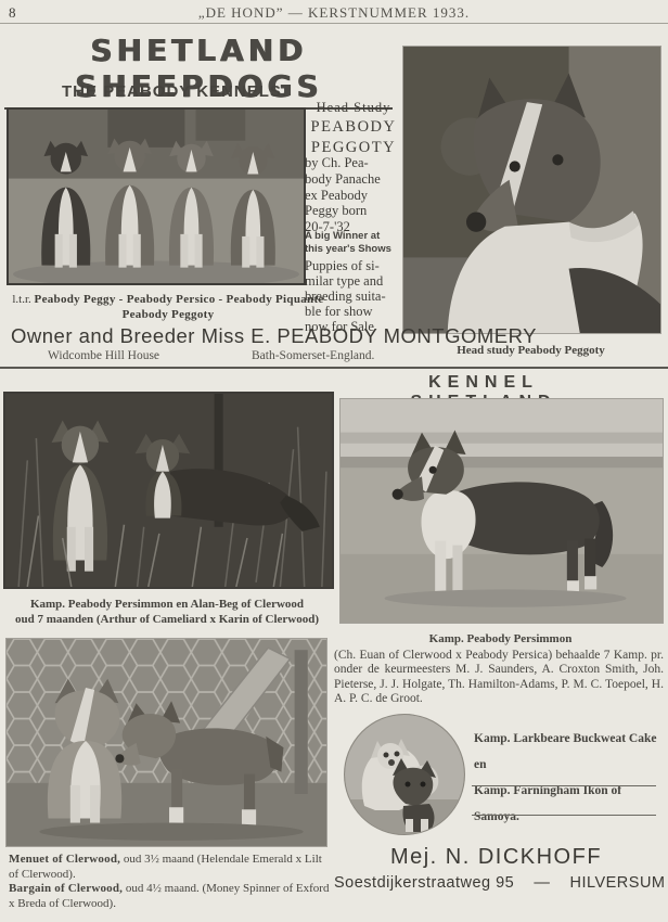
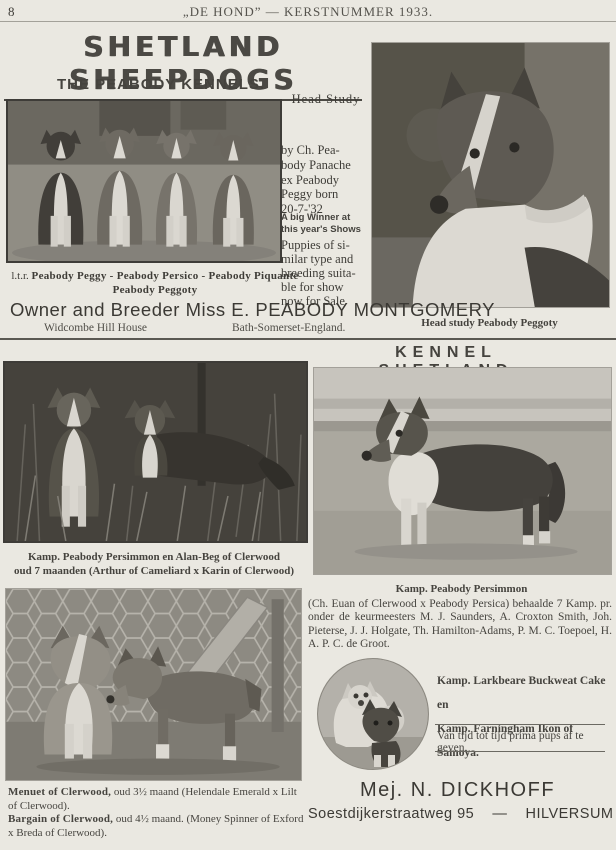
  8
  „DE HOND” — KERSTNUMMER 1933.
  SHETLAND SHEEPDOGS
  THE PEABODY KENNELS.
  Head Study
- PEABODY
- PEGGOTY
  by Ch. Pea-
  body Panache
  ex Peabody
  Peggy born
  20-7-'32
  A big Winner at
  this year's Shows
  Puppies of si-
  milar type and
  breeding suita-
  ble for show
  now for Sale
  l.t.r. Peabody Peggy - Peabody Persico - Peabody Piquante
  Peabody Peggoty
  Owner and Breeder Miss E. PEABODY MONTGOMERY
  Widcombe Hill House
  Bath-Somerset-England.
  Head study Peabody Peggoty
  Kamp. Peabody Persimmon en Alan-Beg of Clerwood
  oud 7 maanden (Arthur of Cameliard x Karin of Clerwood)
  Kamp. Peabody Persimmon
  (Ch. Euan of Clerwood x Peabody Persica) behaalde 7 Kamp. pr. onder de keurmeesters M. J. Saunders, A. Croxton Smith, Joh. Pieterse, J. J. Holgate, Th. Hamilton-Adams, P. M. C. Toepoel, H. A. P. C. de Groot.
  Kamp. Larkbeare Buckweat Cake en
  Kamp. Farningham Ikon of Samoya.
+ Van tijd tot tijd prima pups af te geven.
  Menuet of Clerwood, oud 3½ maand (Helendale Emerald x Lilt of Clerwood).
  Bargain of Clerwood, oud 4½ maand. (Money Spinner of Exford x Breda of Clerwood).
  Mej. N. DICKHOFF
  Soestdijkerstraatweg 95 — HILVERSUM
